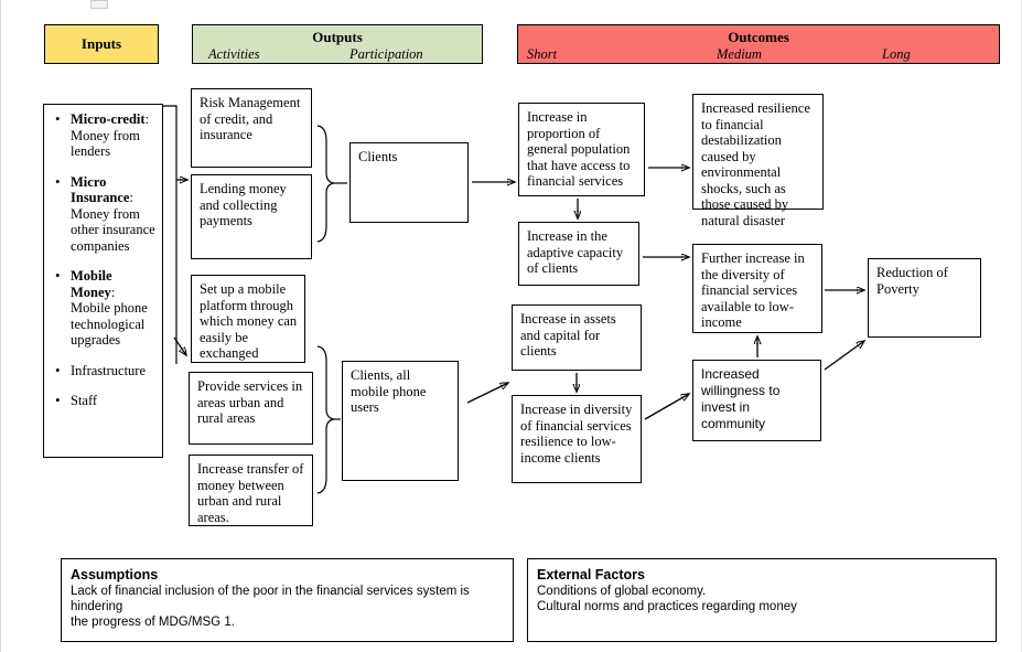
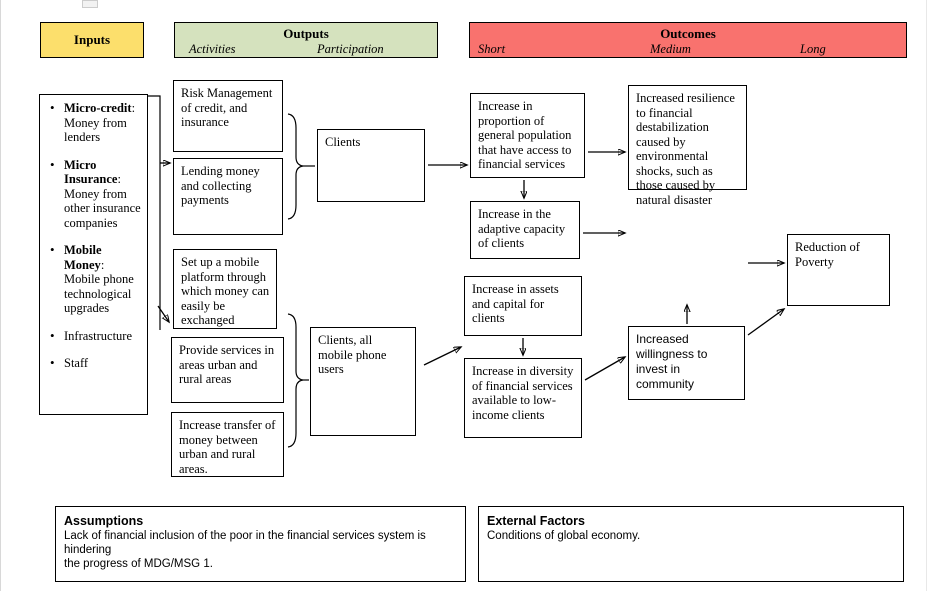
  Inputs
  Outputs
  Activities
  Participation
  Outcomes
  Short
  Medium
  Long
  Micro-credit: Money from lenders
  Micro Insurance: Money from other insurance companies
  Mobile Money: Mobile phone technological upgrades
  Infrastructure
  Staff
  Risk Management of credit, and insurance
  Lending money and collecting payments
  Set up a mobile platform through which money can easily be exchanged
  Provide services in areas urban and rural areas
  Increase transfer of money between urban and rural areas.
  Clients
  Clients, all mobile phone users
  Increase in proportion of general population that have access to financial services
  Increase in the adaptive capacity of clients
  Increase in assets and capital for clients
- Increase in diversity of financial services resilience to low-income clients
+ Increase in diversity of financial services available to low-income clients
  Increased resilience to financial destabilization caused by environmental shocks, such as those caused by natural disaster
- Further increase in the diversity of financial services available to low-income
  Increased willingness to invest in community
  Reduction of Poverty
  Assumptions
  Lack of financial inclusion of the poor in the financial services system is hindering
  the progress of MDG/MSG 1.
  External Factors
  Conditions of global economy.
- Cultural norms and practices regarding money
